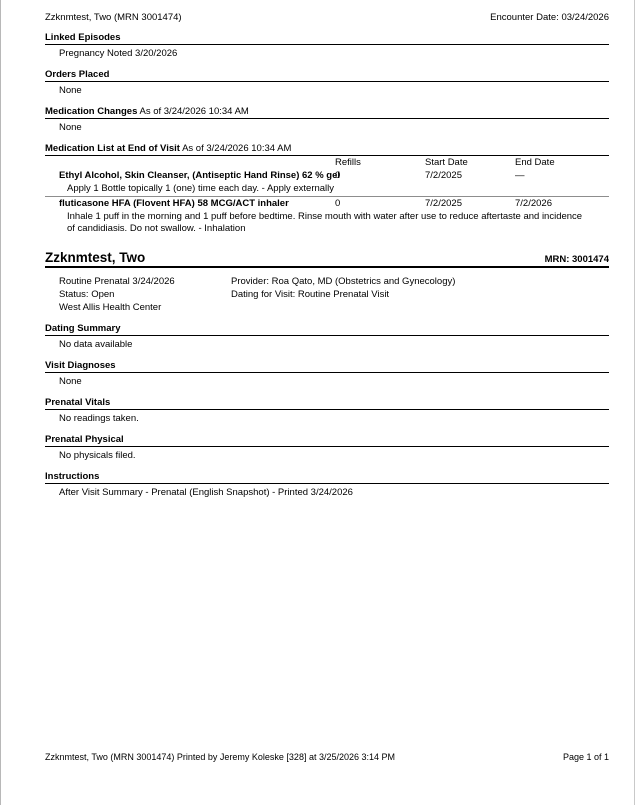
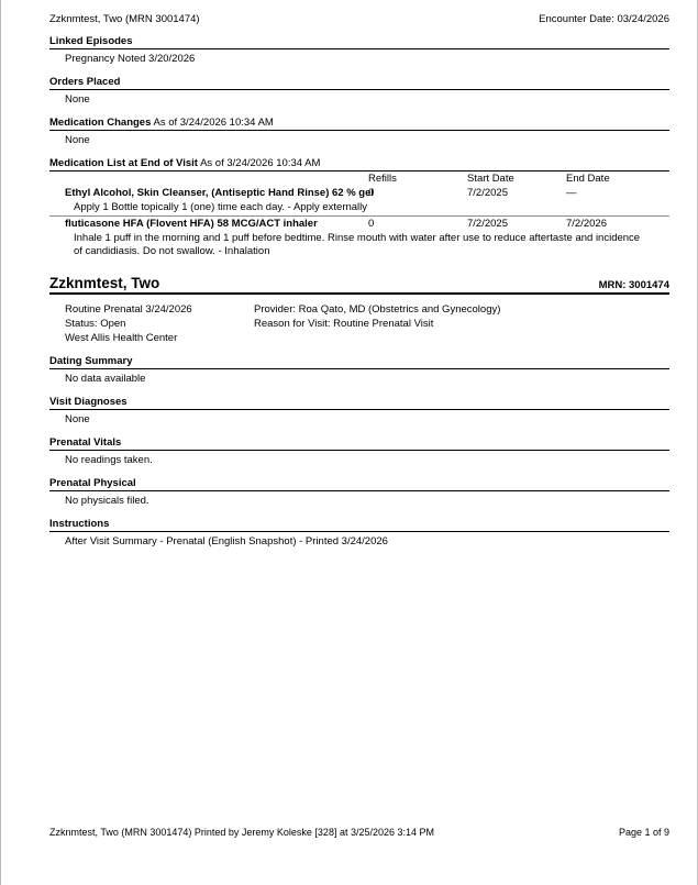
  Zzknmtest, Two (MRN 3001474)
  Encounter Date: 03/24/2026
  Linked Episodes
  Pregnancy Noted 3/20/2026
  Orders Placed
  None
  Medication Changes As of 3/24/2026 10:34 AM
  None
  Medication List at End of Visit As of 3/24/2026 10:34 AM
  Refills
  Start Date
  End Date
  0
  7/2/2025
  —
  Ethyl Alcohol, Skin Cleanser, (Antiseptic Hand Rinse) 62 % gel
  Apply 1 Bottle topically 1 (one) time each day. - Apply externally
  0
  7/2/2025
  7/2/2026
  fluticasone HFA (Flovent HFA) 58 MCG/ACT inhaler
  Inhale 1 puff in the morning and 1 puff before bedtime. Rinse mouth with water after use to reduce aftertaste and incidence of candidiasis. Do not swallow. - Inhalation
  Zzknmtest, Two
  MRN: 3001474
  Routine Prenatal 3/24/2026
  Status: Open
  West Allis Health Center
  Provider: Roa Qato, MD (Obstetrics and Gynecology)
- Dating for Visit: Routine Prenatal Visit
+ Reason for Visit: Routine Prenatal Visit
  Dating Summary
  No data available
  Visit Diagnoses
  None
  Prenatal Vitals
  No readings taken.
  Prenatal Physical
  No physicals filed.
  Instructions
  After Visit Summary - Prenatal (English Snapshot) - Printed 3/24/2026
  Zzknmtest, Two (MRN 3001474) Printed by Jeremy Koleske [328] at 3/25/2026 3:14 PM
- Page 1 of 1
+ Page 1 of 9
